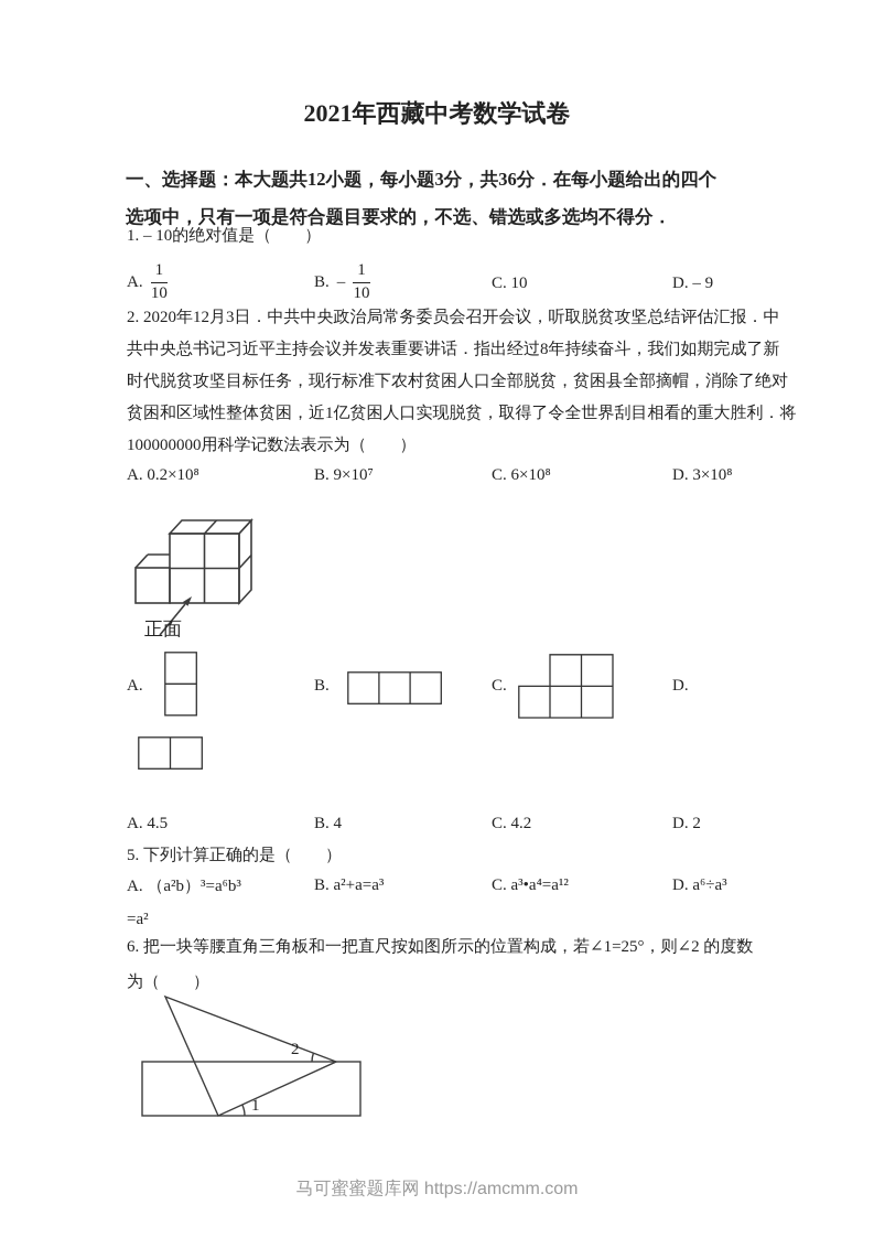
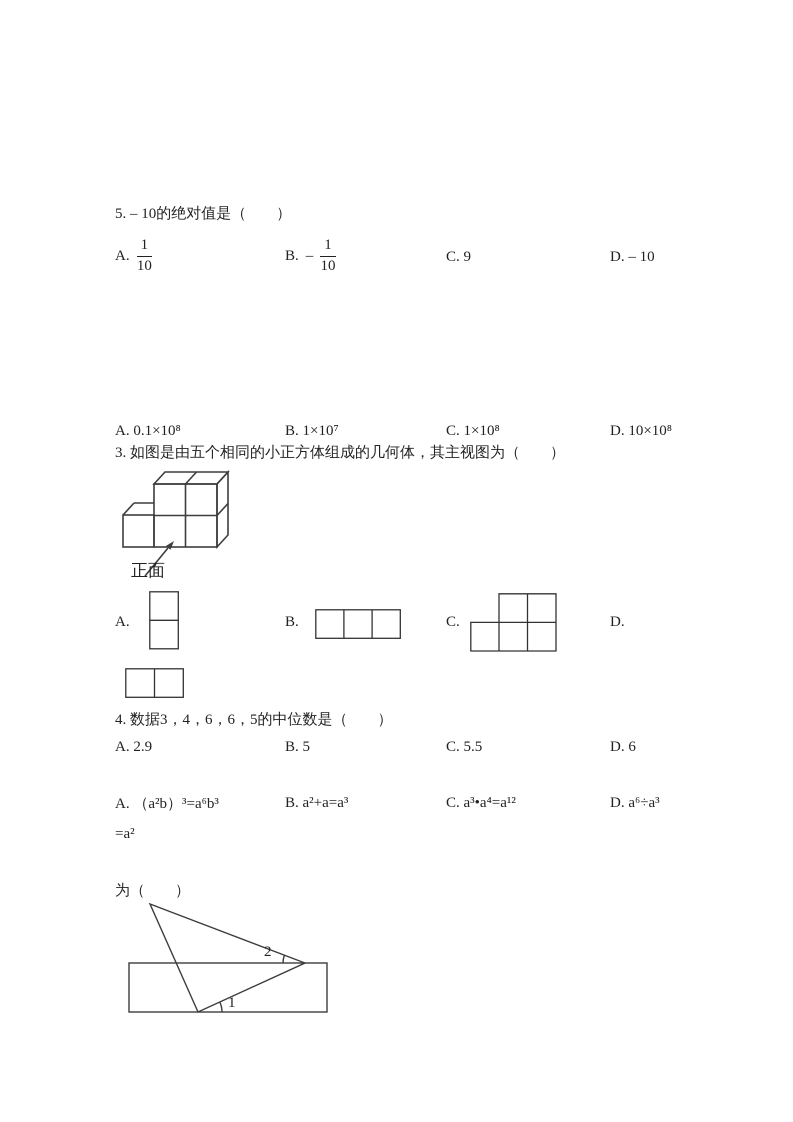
- 2021年西藏中考数学试卷
- 一、选择题：本大题共12小题，每小题3分，共36分．在每小题给出的四个
- 选项中，只有一项是符合题目要求的，不选、错选或多选均不得分．
- 1. – 10的绝对值是（ ）
+ 5. – 10的绝对值是（ ）
  A.
  1
  10
  B.
  –
  1
  10
- C. 10
+ C. 9
- D. – 9
+ D. – 10
- 2. 2020年12月3日．中共中央政治局常务委员会召开会议，听取脱贫攻坚总结评估汇报．中
- 共中央总书记习近平主持会议并发表重要讲话．指出经过8年持续奋斗，我们如期完成了新
- 时代脱贫攻坚目标任务，现行标准下农村贫困人口全部脱贫，贫困县全部摘帽，消除了绝对
- 贫困和区域性整体贫困，近1亿贫困人口实现脱贫，取得了令全世界刮目相看的重大胜利．将
- 100000000用科学记数法表示为（ ）
- A. 0.2×10⁸
+ A. 0.1×10⁸
- B. 9×10⁷
+ B. 1×10⁷
- C. 6×10⁸
+ C. 1×10⁸
- D. 3×10⁸
+ D. 10×10⁸
+ 3. 如图是由五个相同的小正方体组成的几何体，其主视图为（ ）
  正面
  A.
  B.
  C.
  D.
+ 4. 数据3，4，6，6，5的中位数是（ ）
- A. 4.5
+ A. 2.9
- B. 4
+ B. 5
- C. 4.2
+ C. 5.5
- D. 2
+ D. 6
- 5. 下列计算正确的是（ ）
  A. （a²b）³=a⁶b³
  B. a²+a=a³
  C. a³•a⁴=a¹²
  D. a⁶÷a³
  =a²
- 6. 把一块等腰直角三角板和一把直尺按如图所示的位置构成，若∠1=25°，则∠2 的度数
  为（ ）
  2
  1
- 马可蜜蜜题库网 https://amcmm.com
